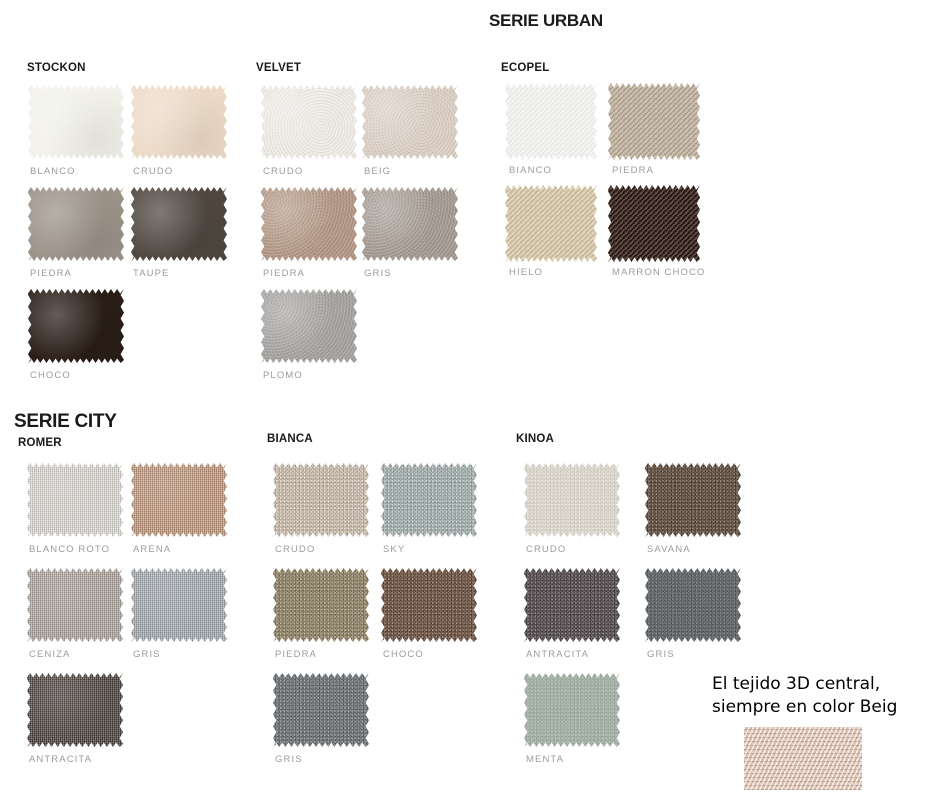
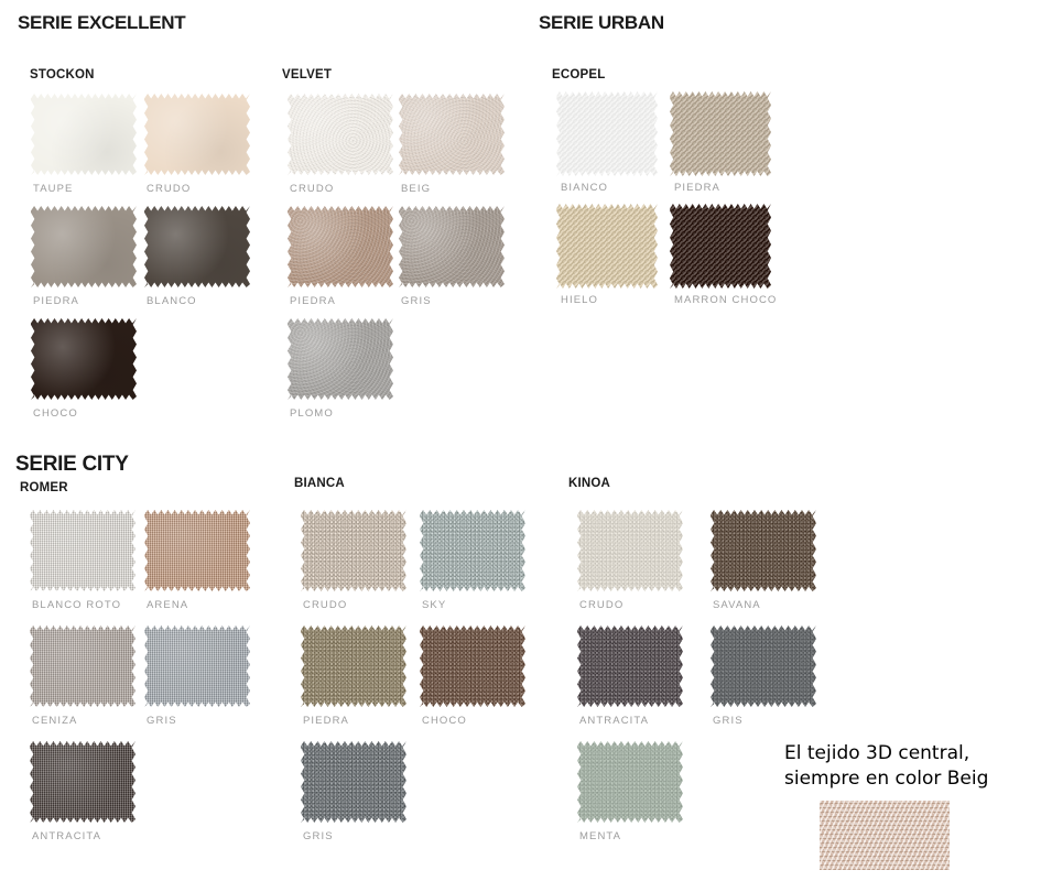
+ SERIE EXCELLENT
  STOCKON
- BLANCO
+ TAUPE
  CRUDO
  PIEDRA
- TAUPE
+ BLANCO
  CHOCO
  VELVET
  CRUDO
  BEIG
  PIEDRA
  GRIS
  PLOMO
  SERIE URBAN
  ECOPEL
  BIANCO
  PIEDRA
  HIELO
  MARRON CHOCO
  SERIE CITY
  ROMER
  BLANCO ROTO
  ARENA
  CENIZA
  GRIS
  ANTRACITA
  BIANCA
  CRUDO
  SKY
  PIEDRA
  CHOCO
  GRIS
  KINOA
  CRUDO
  SAVANA
  ANTRACITA
  GRIS
  MENTA
  El tejido 3D central,
  siempre en color Beig
